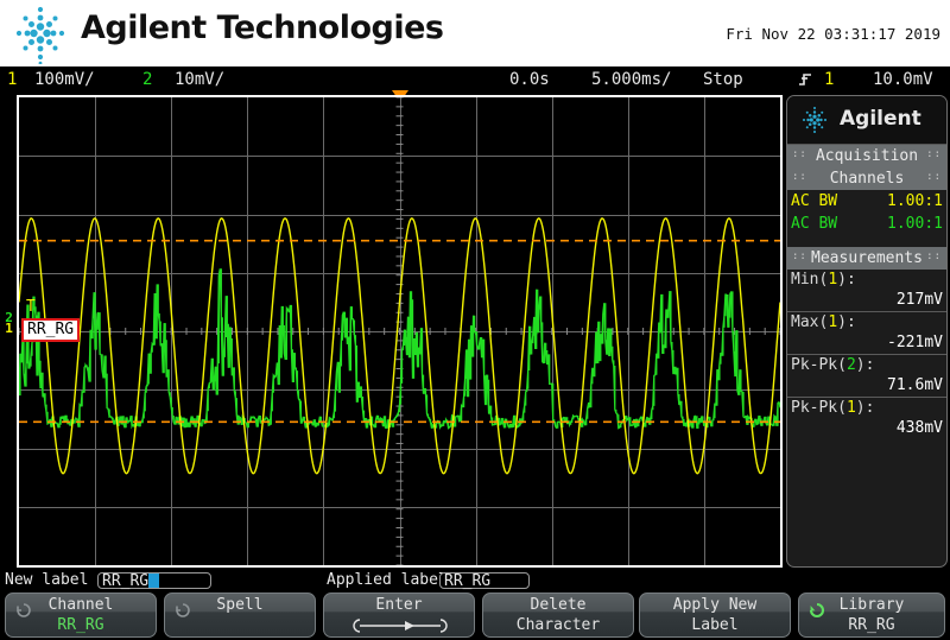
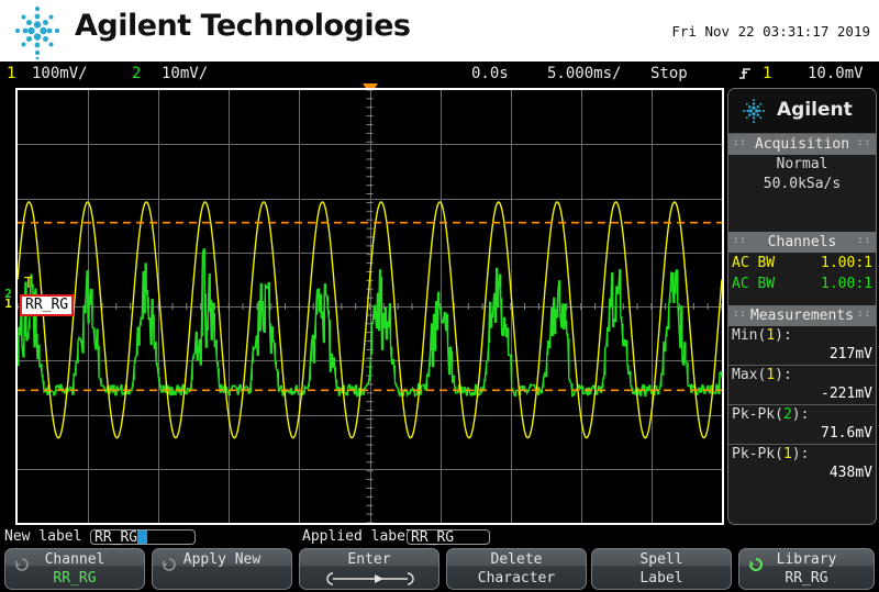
  Agilent Technologies
  Fri Nov 22 03:31:17 2019
  1
  100mV/
  2
  10mV/
  0.0s
  5.000ms/
  Stop
  1
  10.0mV
  2
  1
  T
  RR_RG
  Agilent
  ::
  Acquisition
  ::
+ Normal
+ 50.0kSa/s
  ::
  Channels
  ::
  AC BW
  1.00:1
  AC BW
  1.00:1
  ::
  Measurements
  ::
  Min(1):
  217mV
  Max(1):
  -221mV
  Pk-Pk(2):
  71.6mV
  Pk-Pk(1):
  438mV
  New label
  RR_RG
  Applied labe
  RR_RG
  Channel
  RR_RG
- Spell
+ Apply New
  Enter
  Delete
  Character
- Apply New
+ Spell
  Label
  Library
  RR_RG
